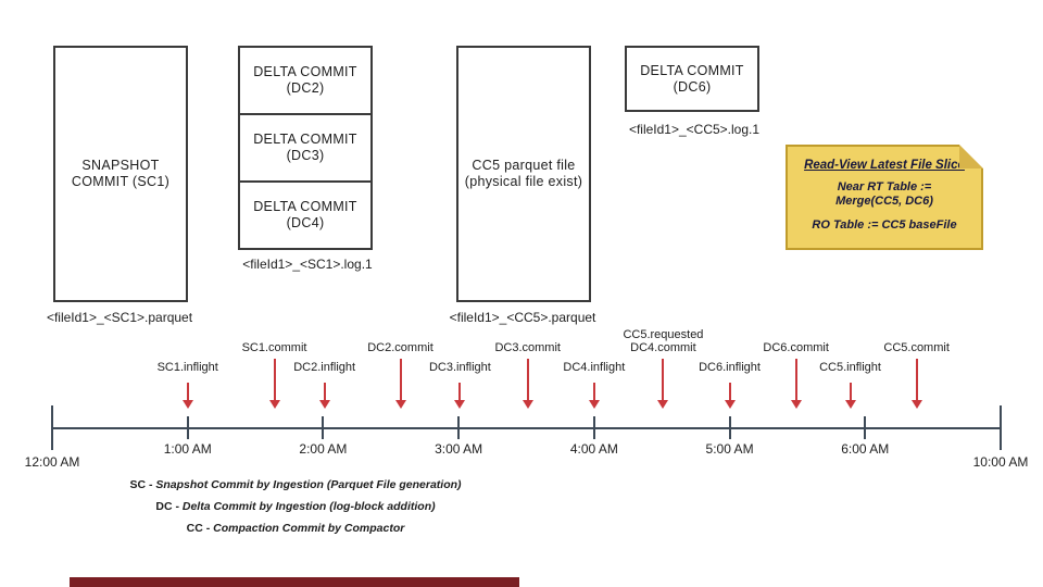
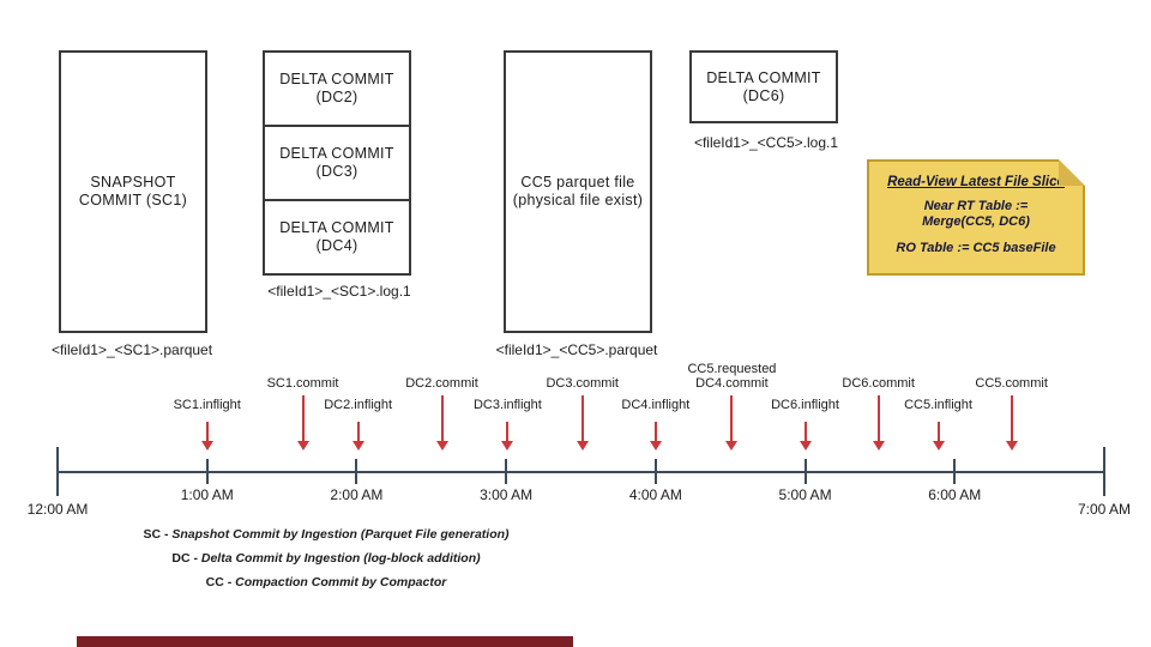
  SNAPSHOT
  COMMIT (SC1)
  <fileId1>_<SC1>.parquet
  DELTA COMMIT
  (DC2)
  DELTA COMMIT
  (DC3)
  DELTA COMMIT
  (DC4)
  <fileId1>_<SC1>.log.1
  CC5 parquet file
  (physical file exist)
  <fileId1>_<CC5>.parquet
  DELTA COMMIT
  (DC6)
  <fileId1>_<CC5>.log.1
  Read-View Latest File Slice
  Near RT Table :=
  Merge(CC5, DC6)
  RO Table := CC5 baseFile
  12:00 AM
  1:00 AM
  2:00 AM
  3:00 AM
  4:00 AM
  5:00 AM
  6:00 AM
- 10:00 AM
+ 7:00 AM
  SC1.inflight
  SC1.commit
  DC2.inflight
  DC2.commit
  DC3.inflight
  DC3.commit
  DC4.inflight
  CC5.requested
  DC4.commit
  DC6.inflight
  DC6.commit
  CC5.inflight
  CC5.commit
  SC - Snapshot Commit by Ingestion (Parquet File generation)
  DC - Delta Commit by Ingestion (log-block addition)
  CC - Compaction Commit by Compactor
